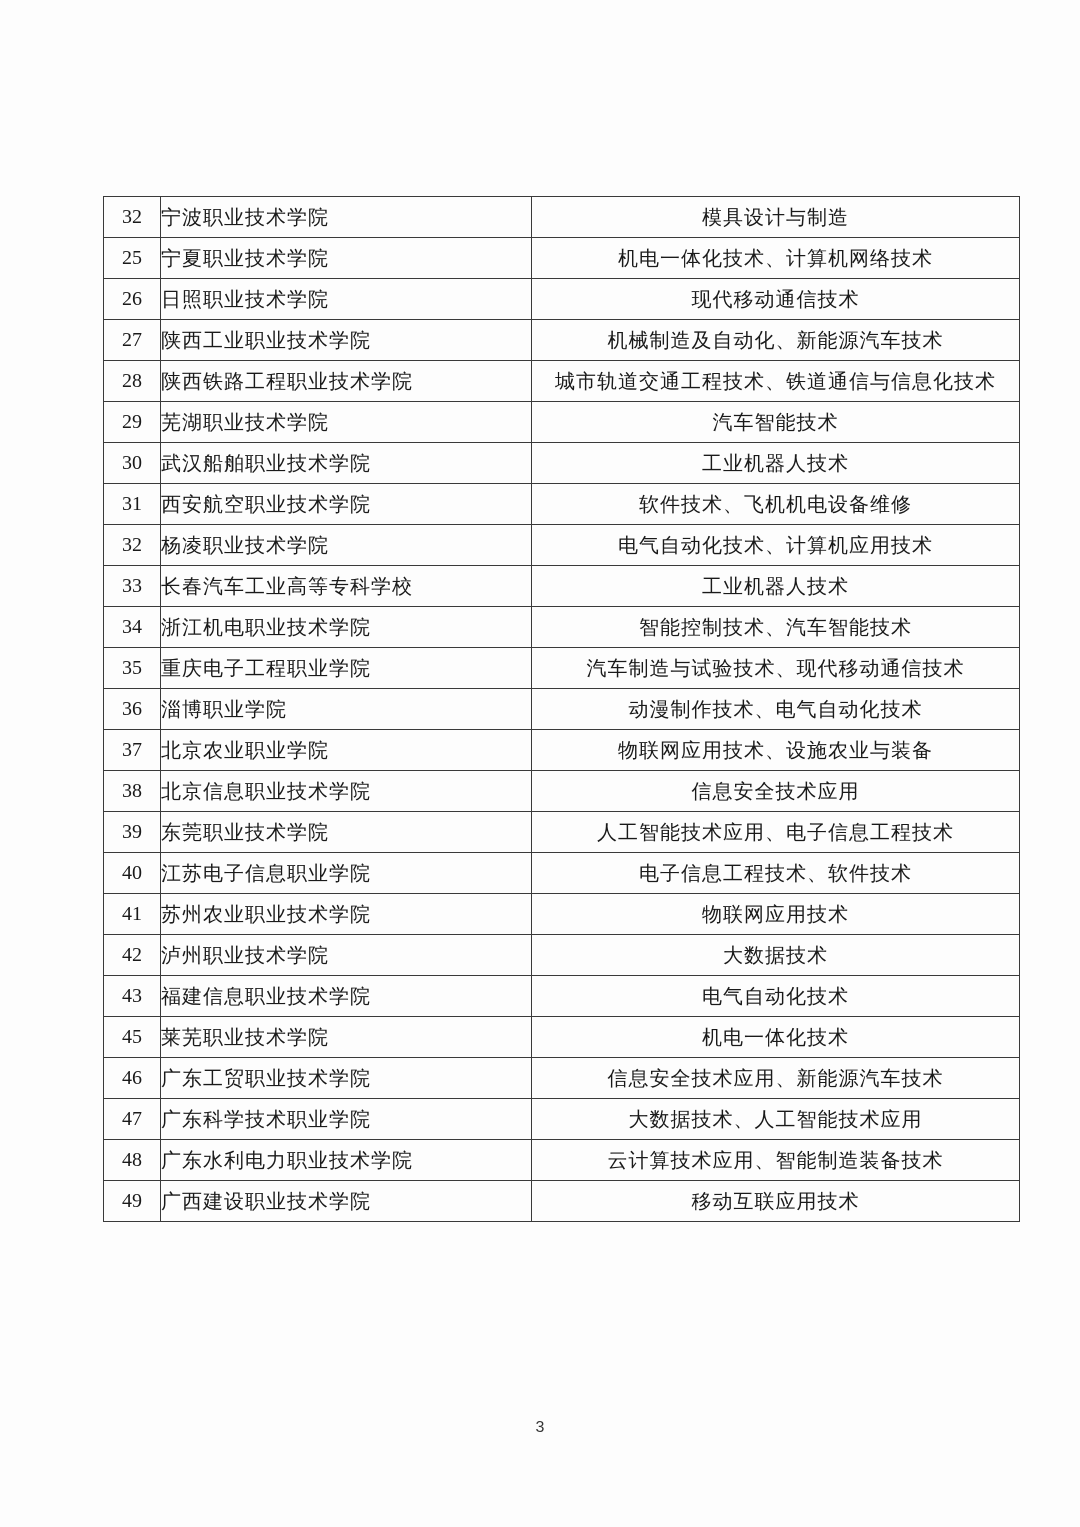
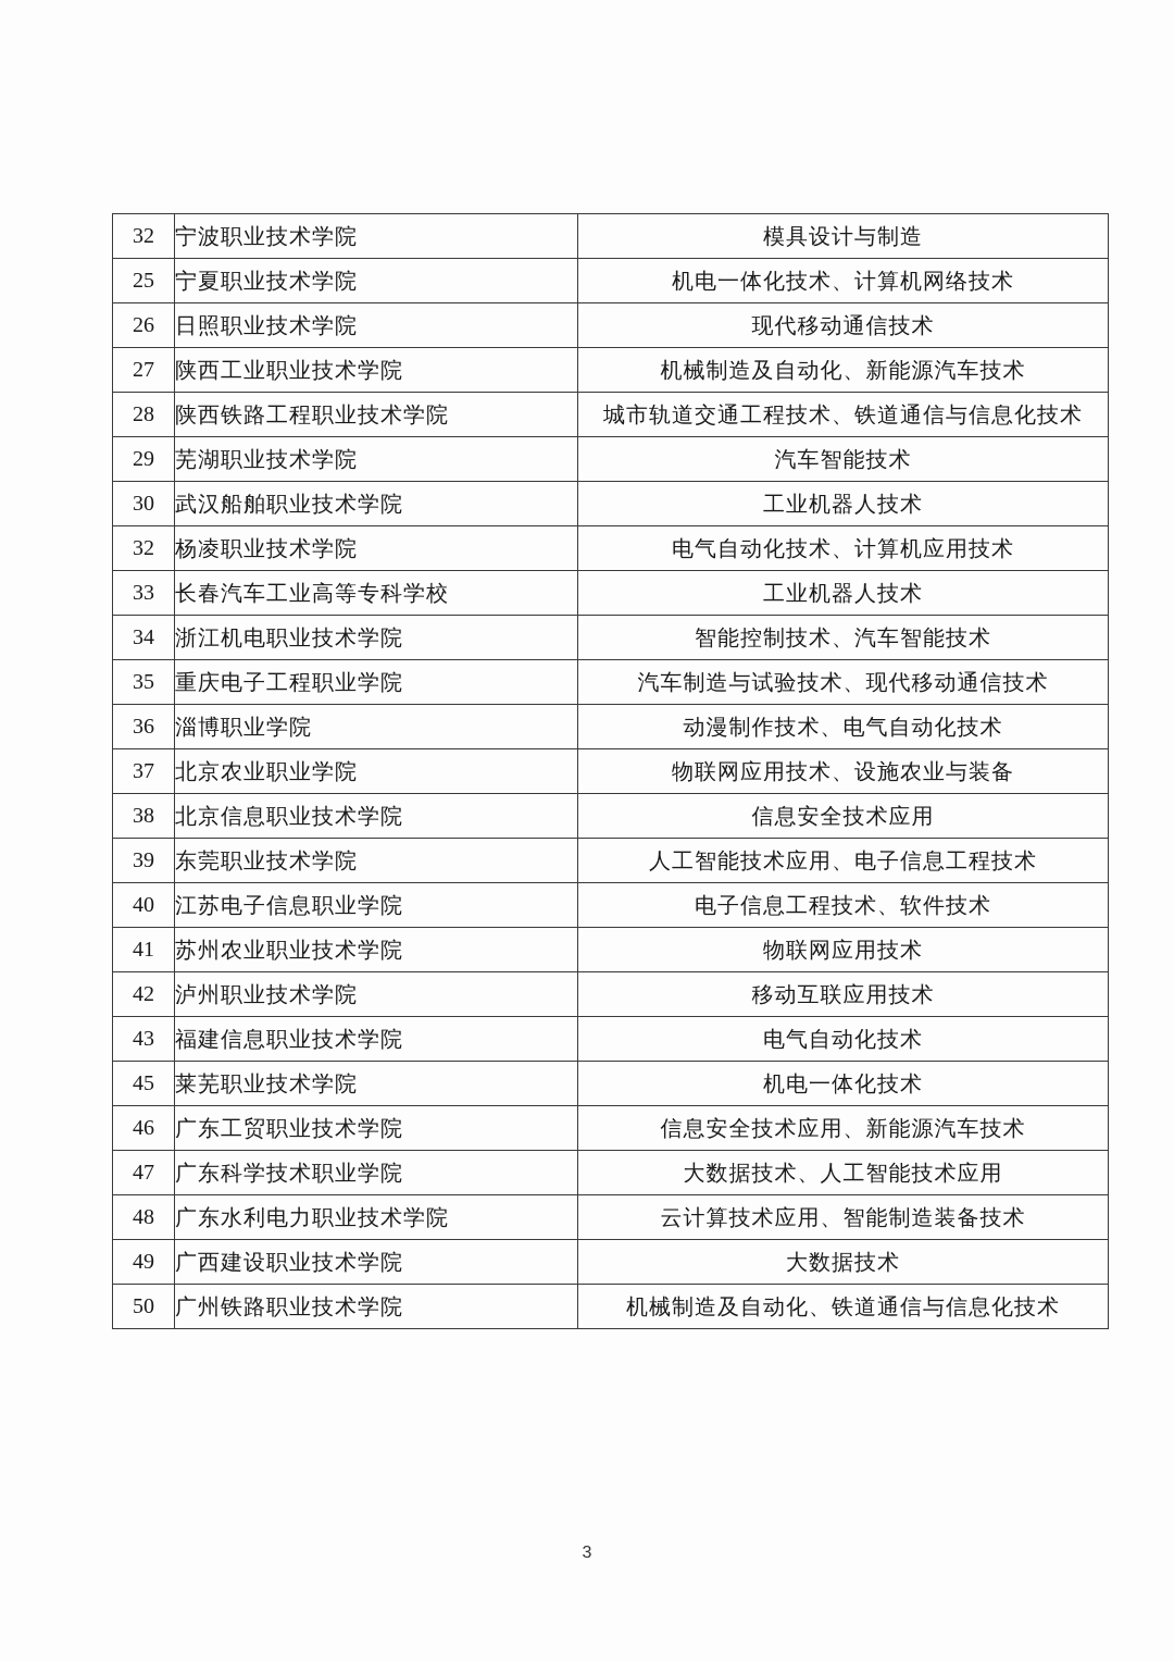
  32	宁波职业技术学院	模具设计与制造
  25	宁夏职业技术学院	机电一体化技术、计算机网络技术
  26	日照职业技术学院	现代移动通信技术
  27	陕西工业职业技术学院	机械制造及自动化、新能源汽车技术
  28	陕西铁路工程职业技术学院	城市轨道交通工程技术、铁道通信与信息化技术
  29	芜湖职业技术学院	汽车智能技术
  30	武汉船舶职业技术学院	工业机器人技术
- 31	西安航空职业技术学院	软件技术、飞机机电设备维修
  32	杨凌职业技术学院	电气自动化技术、计算机应用技术
  33	长春汽车工业高等专科学校	工业机器人技术
  34	浙江机电职业技术学院	智能控制技术、汽车智能技术
  35	重庆电子工程职业学院	汽车制造与试验技术、现代移动通信技术
  36	淄博职业学院	动漫制作技术、电气自动化技术
  37	北京农业职业学院	物联网应用技术、设施农业与装备
  38	北京信息职业技术学院	信息安全技术应用
  39	东莞职业技术学院	人工智能技术应用、电子信息工程技术
  40	江苏电子信息职业学院	电子信息工程技术、软件技术
  41	苏州农业职业技术学院	物联网应用技术
- 42	泸州职业技术学院	大数据技术
+ 42	泸州职业技术学院	移动互联应用技术
  43	福建信息职业技术学院	电气自动化技术
  45	莱芜职业技术学院	机电一体化技术
  46	广东工贸职业技术学院	信息安全技术应用、新能源汽车技术
  47	广东科学技术职业学院	大数据技术、人工智能技术应用
  48	广东水利电力职业技术学院	云计算技术应用、智能制造装备技术
- 49	广西建设职业技术学院	移动互联应用技术
+ 49	广西建设职业技术学院	大数据技术
+ 50	广州铁路职业技术学院	机械制造及自动化、铁道通信与信息化技术
  3
